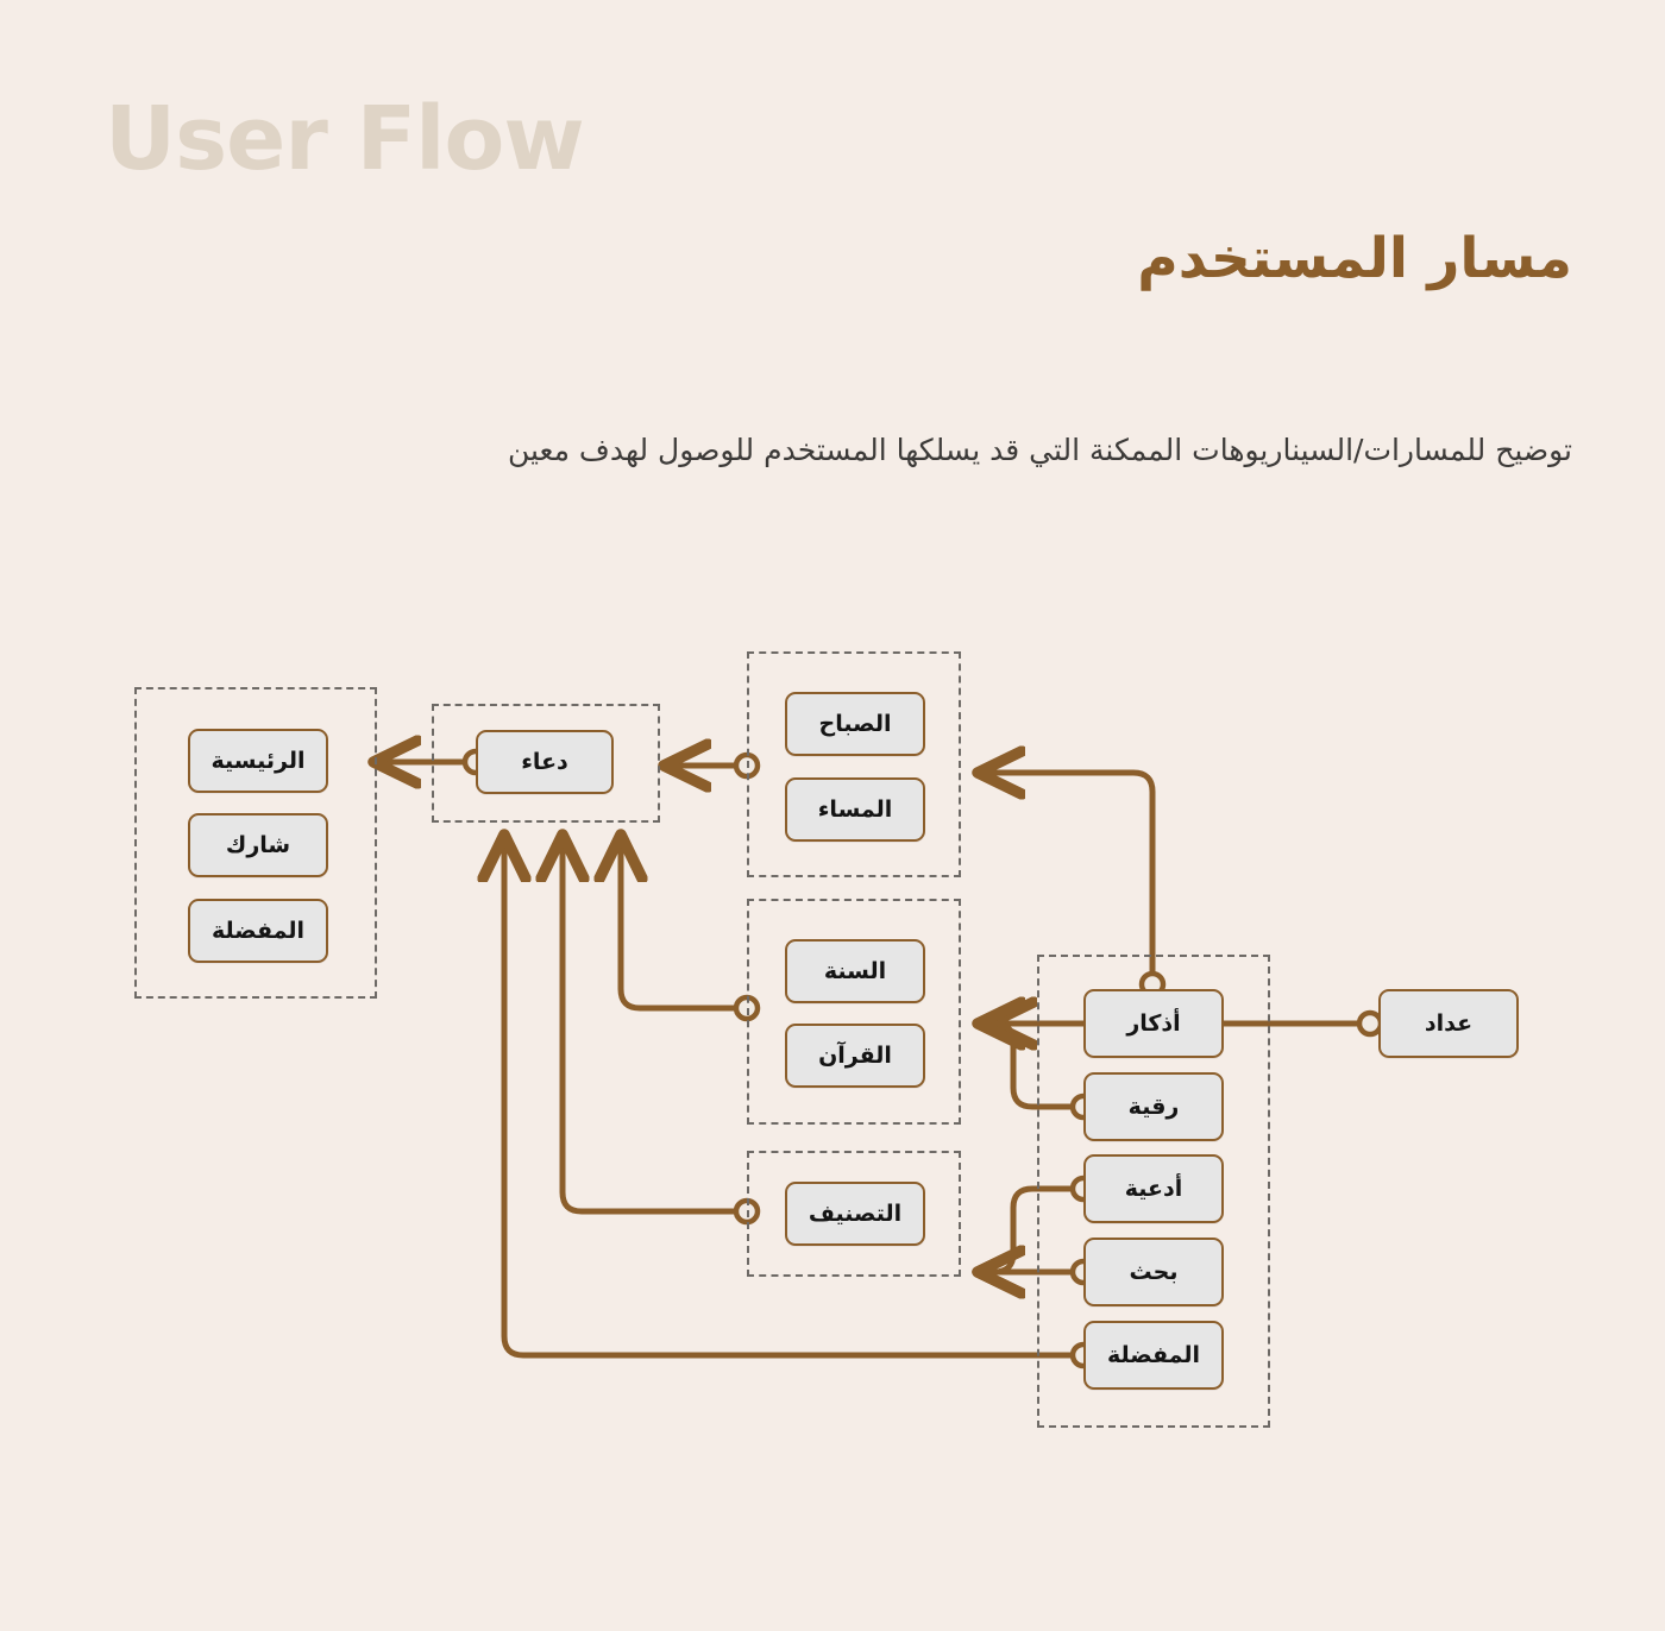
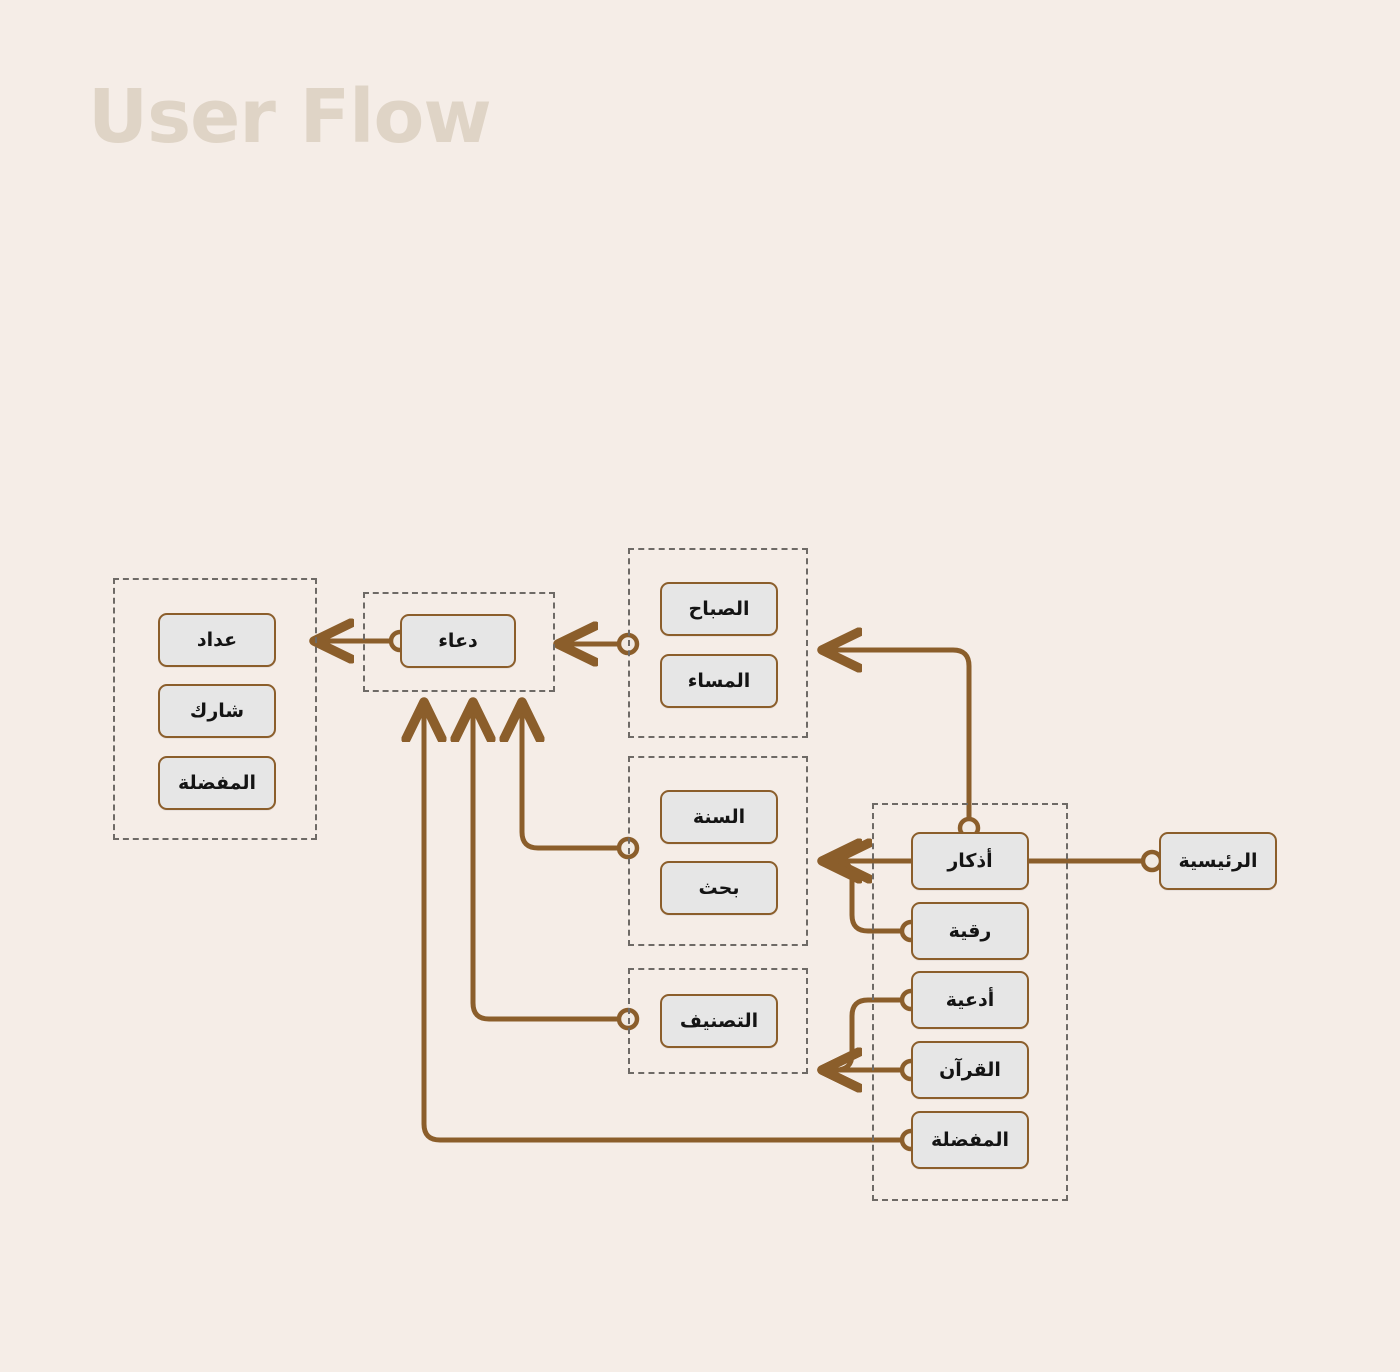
  User Flow
- مسار المستخدم
- توضيح للمسارات/السيناريوهات الممكنة التي قد يسلكها المستخدم للوصول لهدف معين
- عداد
+ الرئيسية
  أذكار
  رقية
  أدعية
- بحث
+ القرآن
  المفضلة
  الصباح
  المساء
  السنة
- القرآن
+ بحث
  التصنيف
  دعاء
- الرئيسية
+ عداد
  شارك
  المفضلة
